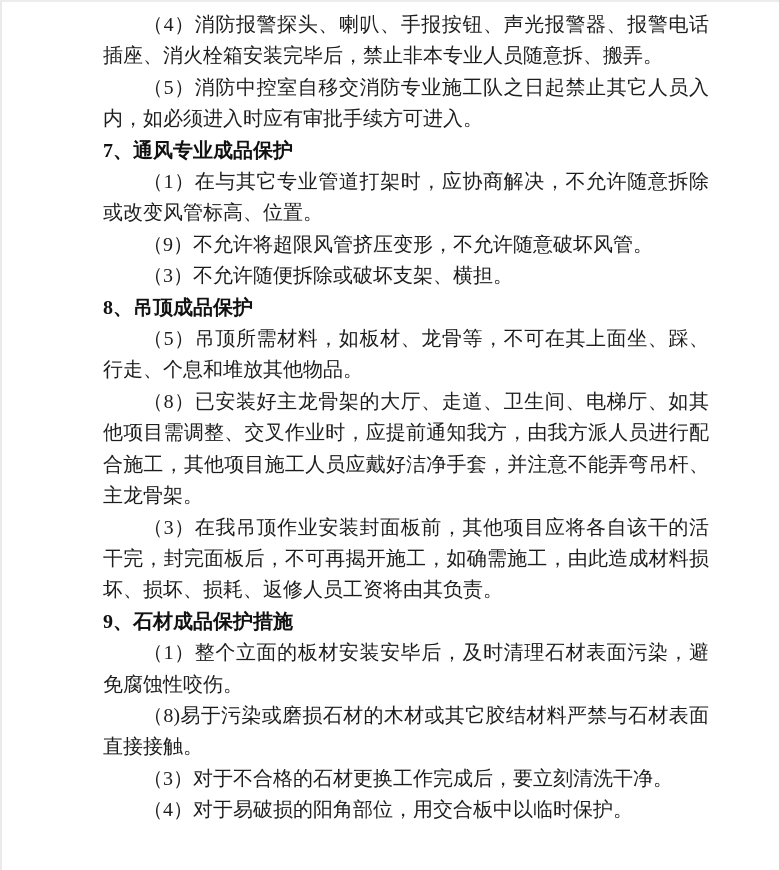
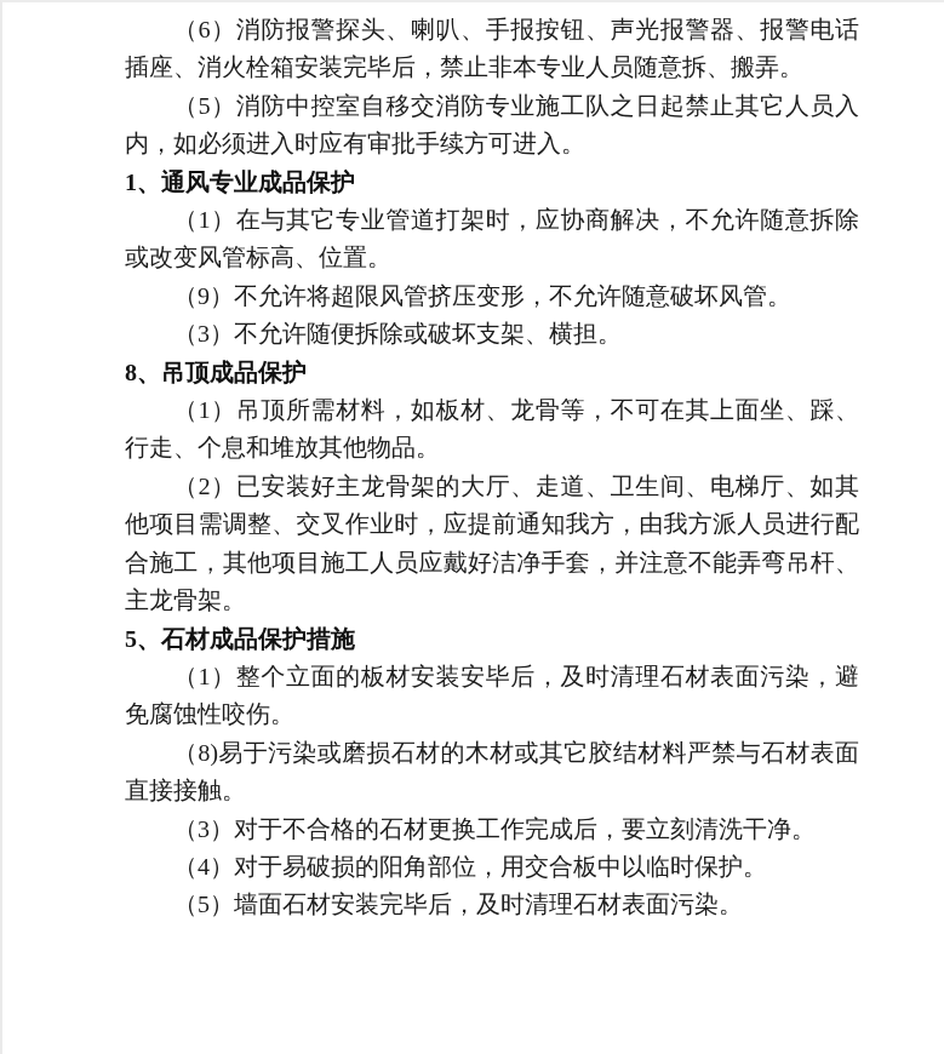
- （4）消防报警探头、喇叭、手报按钮、声光报警器、报警电话插座、消火栓箱安装完毕后，禁止非本专业人员随意拆、搬弄。
+ （6）消防报警探头、喇叭、手报按钮、声光报警器、报警电话插座、消火栓箱安装完毕后，禁止非本专业人员随意拆、搬弄。
  （5）消防中控室自移交消防专业施工队之日起禁止其它人员入内，如必须进入时应有审批手续方可进入。
- 7、通风专业成品保护
+ 1、通风专业成品保护
  （1）在与其它专业管道打架时，应协商解决，不允许随意拆除或改变风管标高、位置。
  （9）不允许将超限风管挤压变形，不允许随意破坏风管。
  （3）不允许随便拆除或破坏支架、横担。
  8、吊顶成品保护
- （5）吊顶所需材料，如板材、龙骨等，不可在其上面坐、踩、行走、个息和堆放其他物品。
+ （1）吊顶所需材料，如板材、龙骨等，不可在其上面坐、踩、行走、个息和堆放其他物品。
- （8）已安装好主龙骨架的大厅、走道、卫生间、电梯厅、如其他项目需调整、交叉作业时，应提前通知我方，由我方派人员进行配合施工，其他项目施工人员应戴好洁净手套，并注意不能弄弯吊杆、主龙骨架。
+ （2）已安装好主龙骨架的大厅、走道、卫生间、电梯厅、如其他项目需调整、交叉作业时，应提前通知我方，由我方派人员进行配合施工，其他项目施工人员应戴好洁净手套，并注意不能弄弯吊杆、主龙骨架。
- （3）在我吊顶作业安装封面板前，其他项目应将各自该干的活干完，封完面板后，不可再揭开施工，如确需施工，由此造成材料损坏、损坏、损耗、返修人员工资将由其负责。
- 9、石材成品保护措施
+ 5、石材成品保护措施
  （1）整个立面的板材安装安毕后，及时清理石材表面污染，避免腐蚀性咬伤。
  （8)易于污染或磨损石材的木材或其它胶结材料严禁与石材表面直接接触。
  （3）对于不合格的石材更换工作完成后，要立刻清洗干净。
  （4）对于易破损的阳角部位，用交合板中以临时保护。
+ （5）墙面石材安装完毕后，及时清理石材表面污染。
